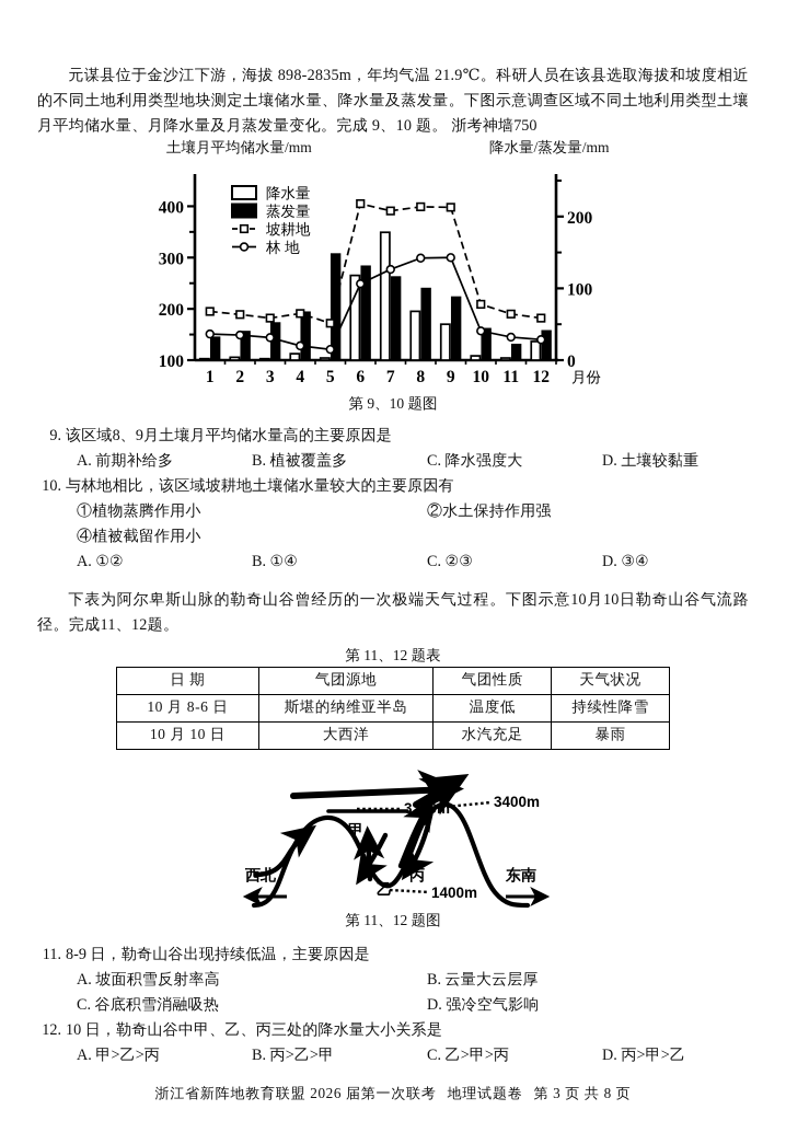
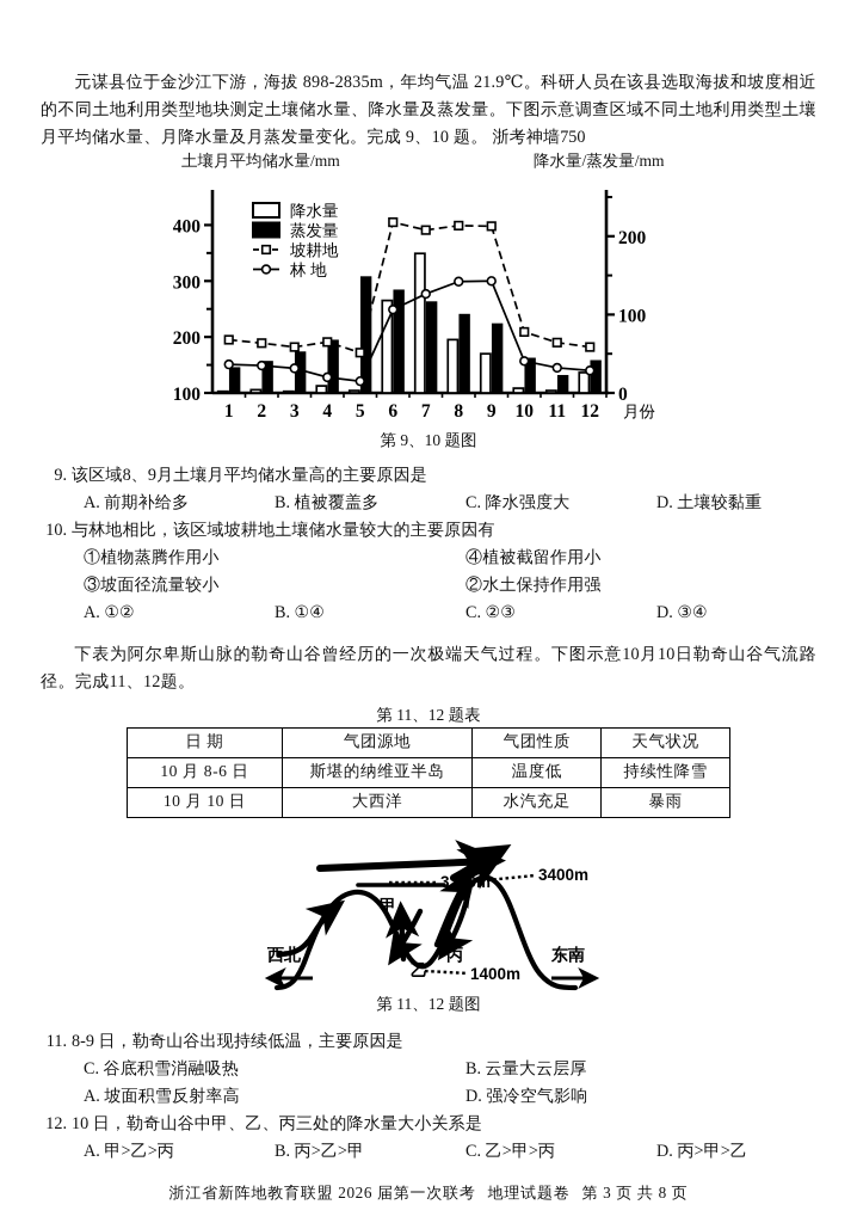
  元谋县位于金沙江下游，海拔 898-2835m，年均气温 21.9℃。科研人员在该县选取海拔和坡度相近的不同土地利用类型地块测定土壤储水量、降水量及蒸发量。下图示意调查区域不同土地利用类型土壤月平均储水量、月降水量及月蒸发量变化。完成 9、10 题。 浙考神墙750
  土壤月平均储水量/mm
  降水量/蒸发量/mm
  100
  200
  300
  400
  0
  100
  200
  1
  2
  3
  4
  5
  6
  7
  8
  9
  10
  11
  12
  月份
  降水量
  蒸发量
  坡耕地
  林 地
  第 9、10 题图
  9.
  该区域8、9月土壤月平均储水量高的主要原因是
  A. 前期补给多
  B. 植被覆盖多
  C. 降水强度大
  D. 土壤较黏重
  10.
  与林地相比，该区域坡耕地土壤储水量较大的主要原因有
  ①植物蒸腾作用小
- ②水土保持作用强
+ ④植被截留作用小
+ ③坡面径流量较小
- ④植被截留作用小
+ ②水土保持作用强
  A. ①②
  B. ①④
  C. ②③
  D. ③④
  下表为阿尔卑斯山脉的勒奇山谷曾经历的一次极端天气过程。下图示意10月10日勒奇山谷气流路径。完成11、12题。
  第 11、12 题表
  日 期	气团源地	气团性质	天气状况
  10 月 8-6 日	斯堪的纳维亚半岛	温度低	持续性降雪
  10 月 10 日	大西洋	水汽充足	暴雨
  3200m
  3400m
  1400m
  甲
  乙
  丙
  西北
  东南
  第 11、12 题图
  11.
  8-9 日，勒奇山谷出现持续低温，主要原因是
- A. 坡面积雪反射率高
+ C. 谷底积雪消融吸热
  B. 云量大云层厚
- C. 谷底积雪消融吸热
+ A. 坡面积雪反射率高
  D. 强冷空气影响
  12.
  10 日，勒奇山谷中甲、乙、丙三处的降水量大小关系是
  A. 甲>乙>丙
  B. 丙>乙>甲
  C. 乙>甲>丙
  D. 丙>甲>乙
  浙江省新阵地教育联盟 2026 届第一次联考 地理试题卷 第 3 页 共 8 页
